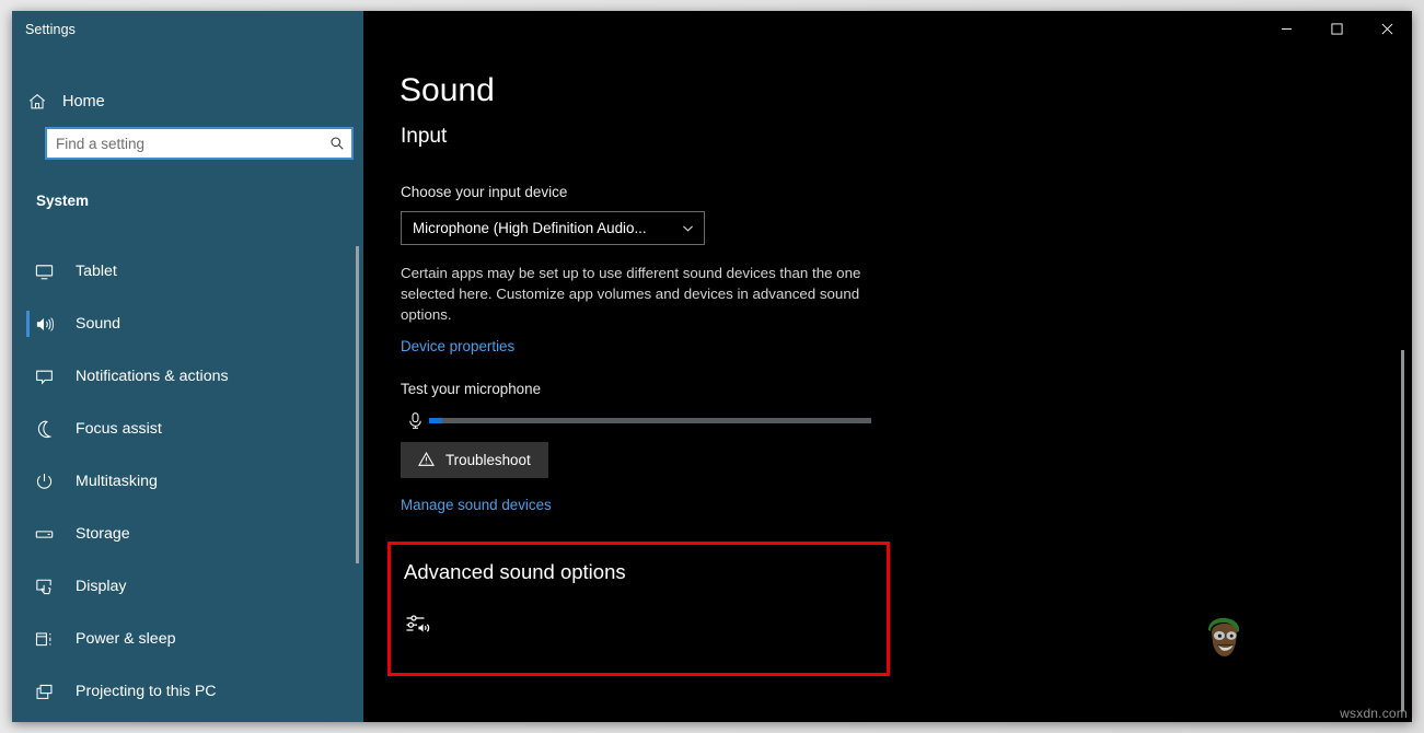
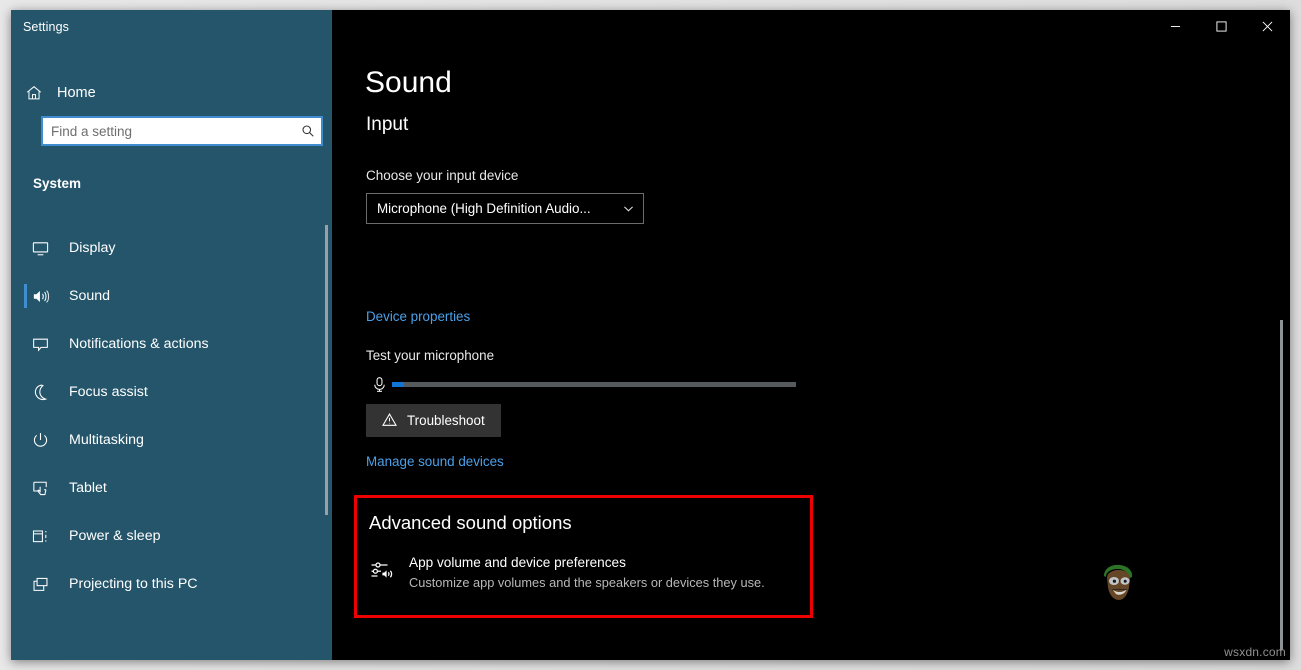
  Settings
  Home
  Find a setting
  System
- Tablet
+ Display
  Sound
  Notifications & actions
  Focus assist
  Multitasking
- Storage
- Display
+ Tablet
  Power & sleep
  Projecting to this PC
  Sound
  Input
  Choose your input device
  Microphone (High Definition Audio...
- Certain apps may be set up to use different sound devices than the one selected here. Customize app volumes and devices in advanced sound options.
  Device properties
  Test your microphone
  Troubleshoot
  Manage sound devices
  Advanced sound options
+ App volume and device preferences
+ Customize app volumes and the speakers or devices they use.
  wsxdn.com
